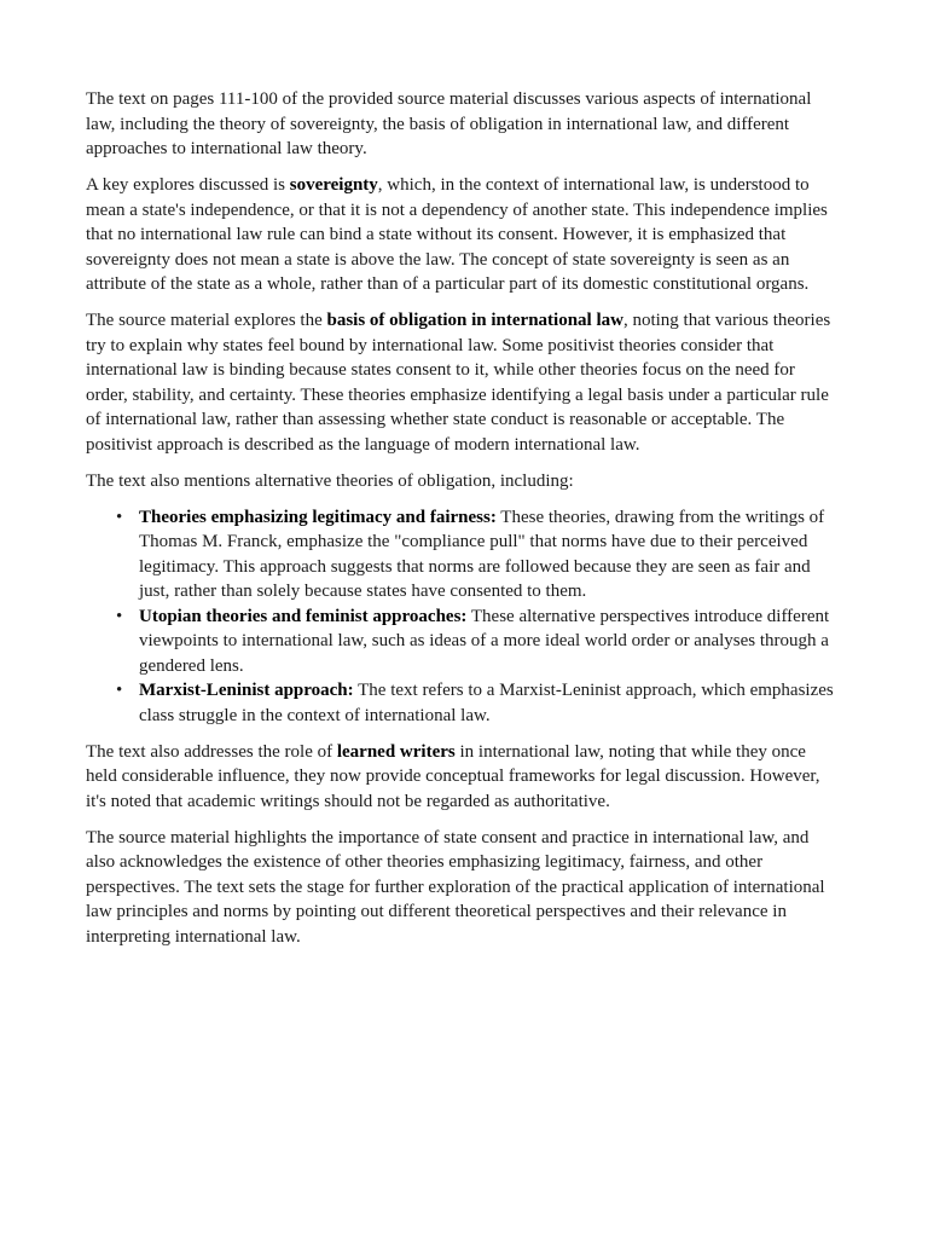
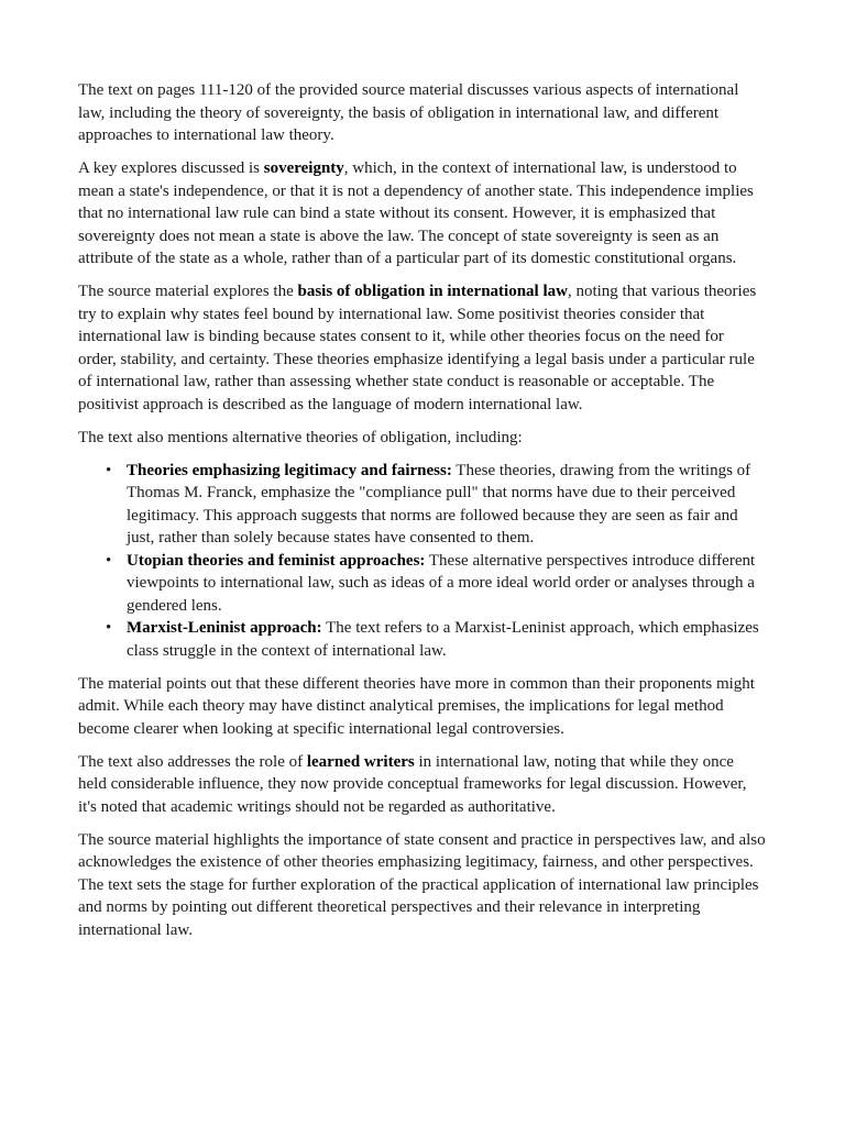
- The text on pages 111-100 of the provided source material discusses various aspects of international law, including the theory of sovereignty, the basis of obligation in international law, and different approaches to international law theory.
+ The text on pages 111-120 of the provided source material discusses various aspects of international law, including the theory of sovereignty, the basis of obligation in international law, and different approaches to international law theory.
  A key explores discussed is sovereignty, which, in the context of international law, is understood to mean a state's independence, or that it is not a dependency of another state. This independence implies that no international law rule can bind a state without its consent. However, it is emphasized that sovereignty does not mean a state is above the law. The concept of state sovereignty is seen as an attribute of the state as a whole, rather than of a particular part of its domestic constitutional organs.
  The source material explores the basis of obligation in international law, noting that various theories try to explain why states feel bound by international law. Some positivist theories consider that international law is binding because states consent to it, while other theories focus on the need for order, stability, and certainty. These theories emphasize identifying a legal basis under a particular rule of international law, rather than assessing whether state conduct is reasonable or acceptable. The positivist approach is described as the language of modern international law.
  The text also mentions alternative theories of obligation, including:
  •
  Theories emphasizing legitimacy and fairness: These theories, drawing from the writings of Thomas M. Franck, emphasize the "compliance pull" that norms have due to their perceived legitimacy. This approach suggests that norms are followed because they are seen as fair and just, rather than solely because states have consented to them.
  •
  Utopian theories and feminist approaches: These alternative perspectives introduce different viewpoints to international law, such as ideas of a more ideal world order or analyses through a gendered lens.
  •
  Marxist-Leninist approach: The text refers to a Marxist-Leninist approach, which emphasizes class struggle in the context of international law.
+ The material points out that these different theories have more in common than their proponents might admit. While each theory may have distinct analytical premises, the implications for legal method become clearer when looking at specific international legal controversies.
  The text also addresses the role of learned writers in international law, noting that while they once held considerable influence, they now provide conceptual frameworks for legal discussion. However, it's noted that academic writings should not be regarded as authoritative.
- The source material highlights the importance of state consent and practice in international law, and also acknowledges the existence of other theories emphasizing legitimacy, fairness, and other perspectives. The text sets the stage for further exploration of the practical application of international law principles and norms by pointing out different theoretical perspectives and their relevance in interpreting international law.
+ The source material highlights the importance of state consent and practice in perspectives law, and also acknowledges the existence of other theories emphasizing legitimacy, fairness, and other perspectives. The text sets the stage for further exploration of the practical application of international law principles and norms by pointing out different theoretical perspectives and their relevance in interpreting international law.
